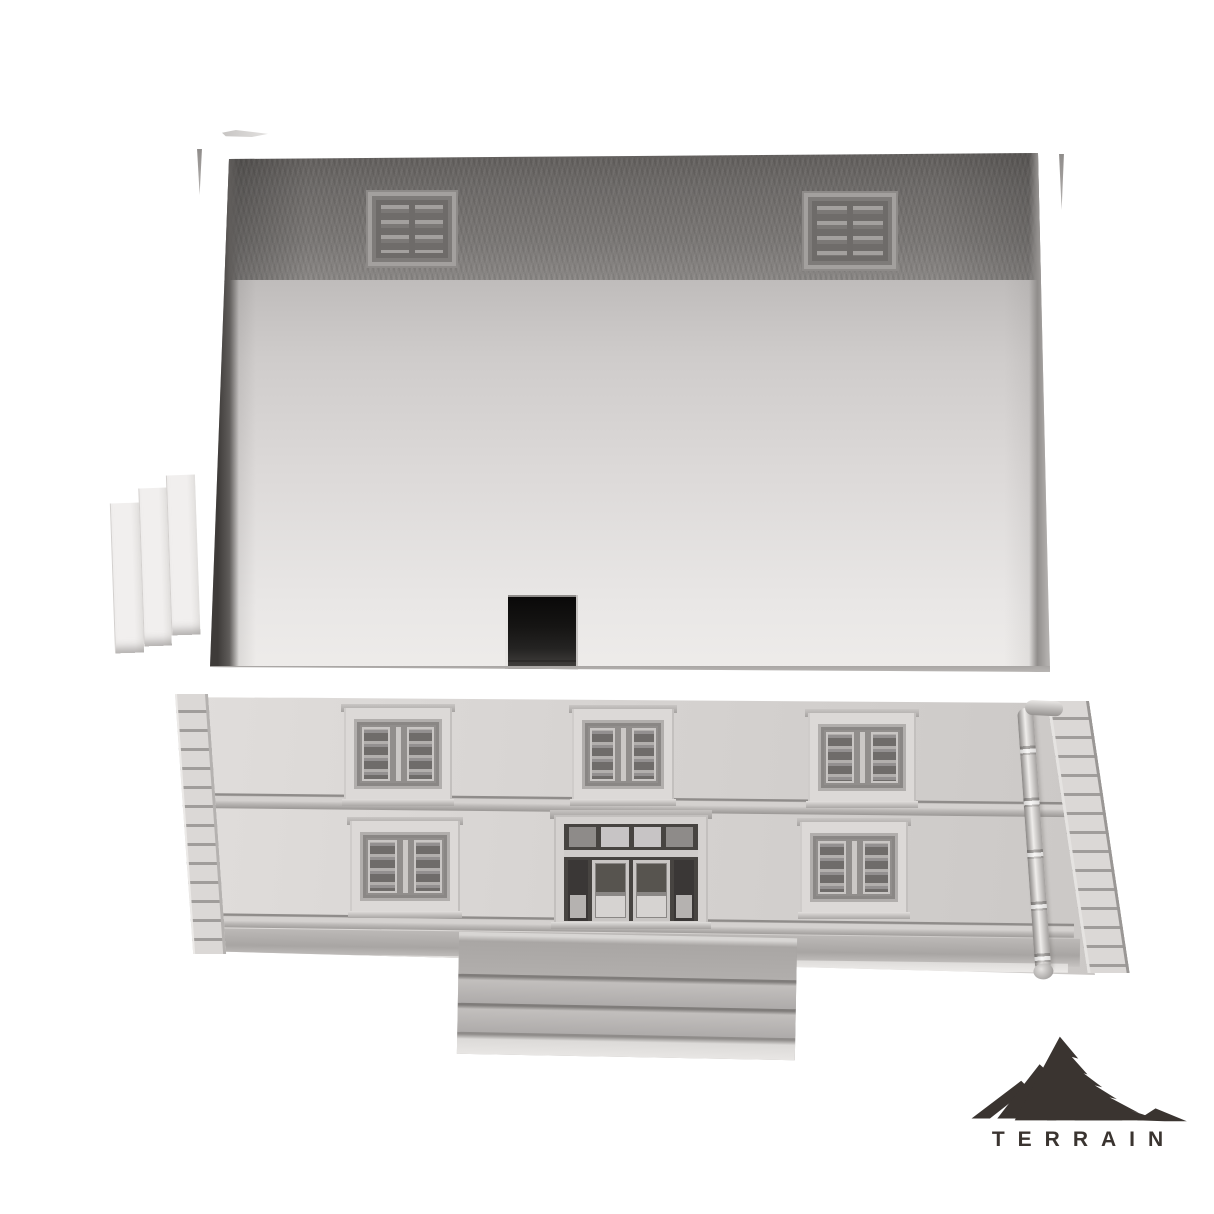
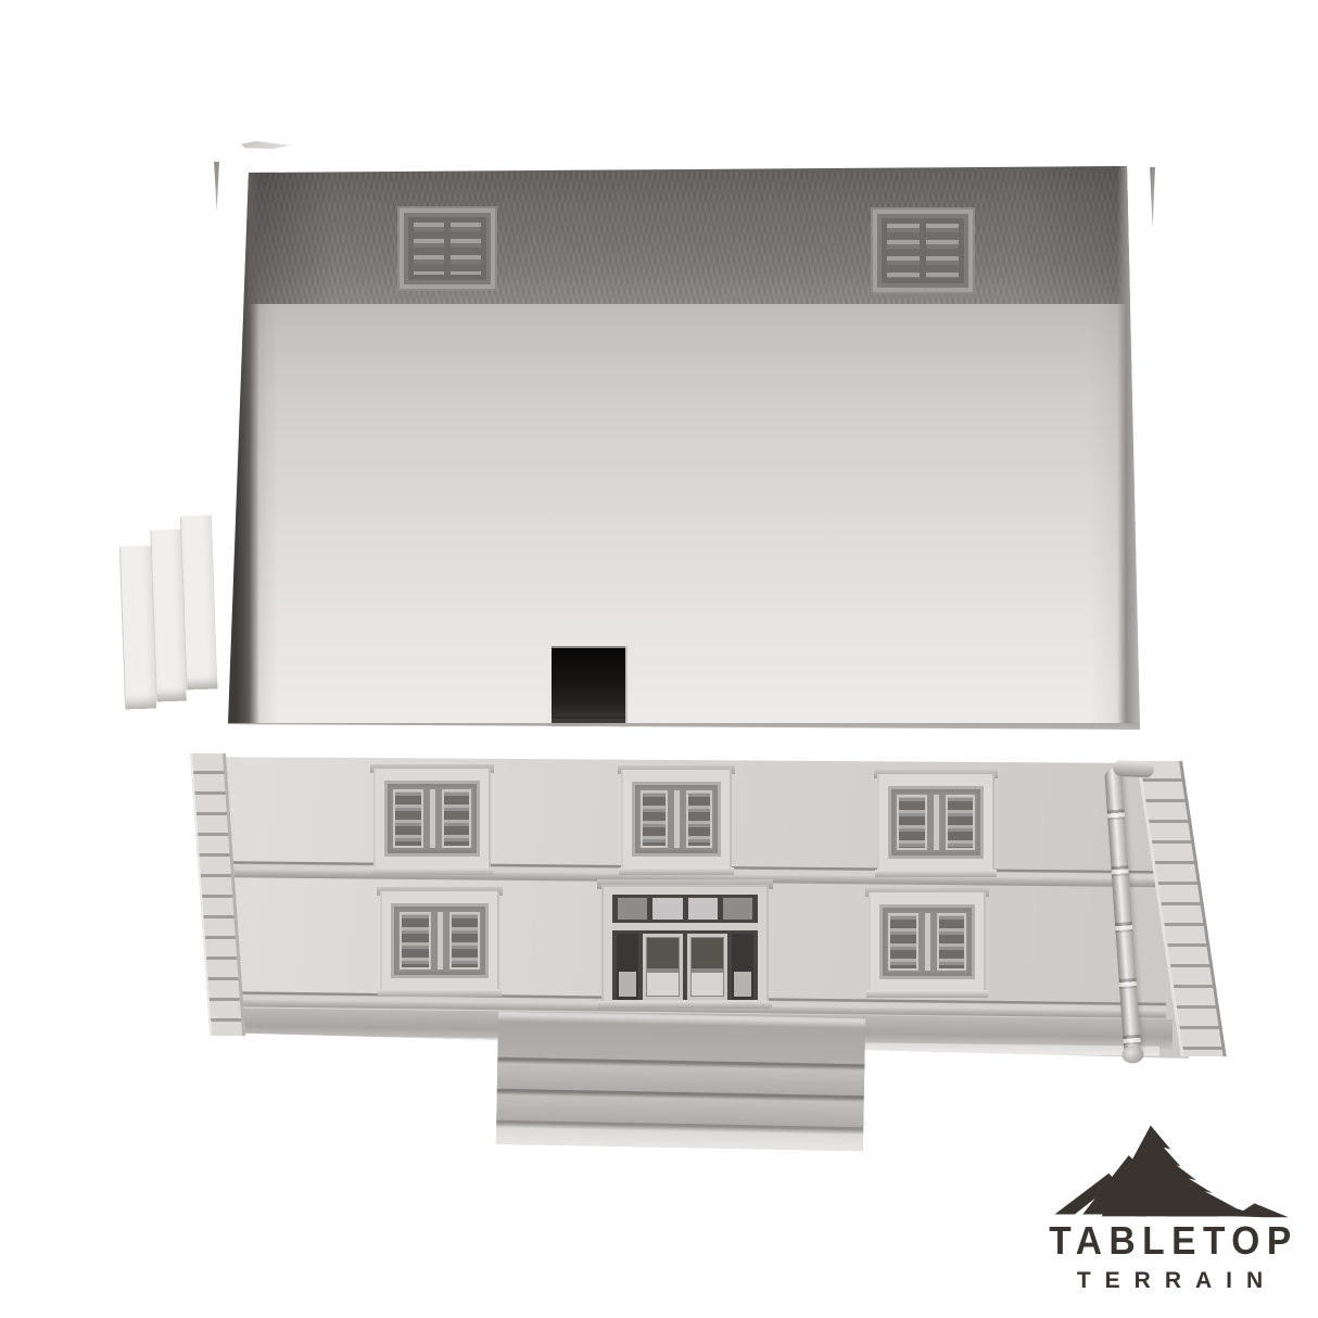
+ TABLETOP
  TERRAIN
